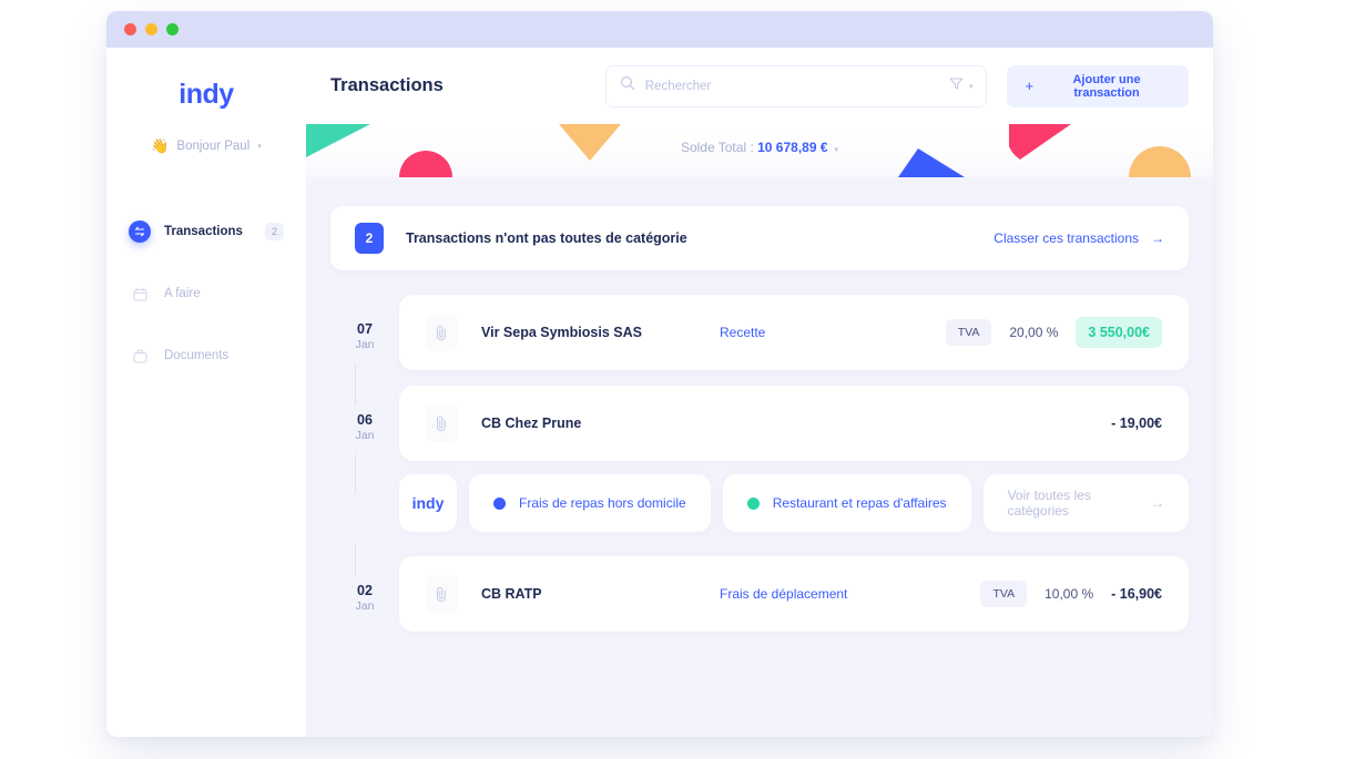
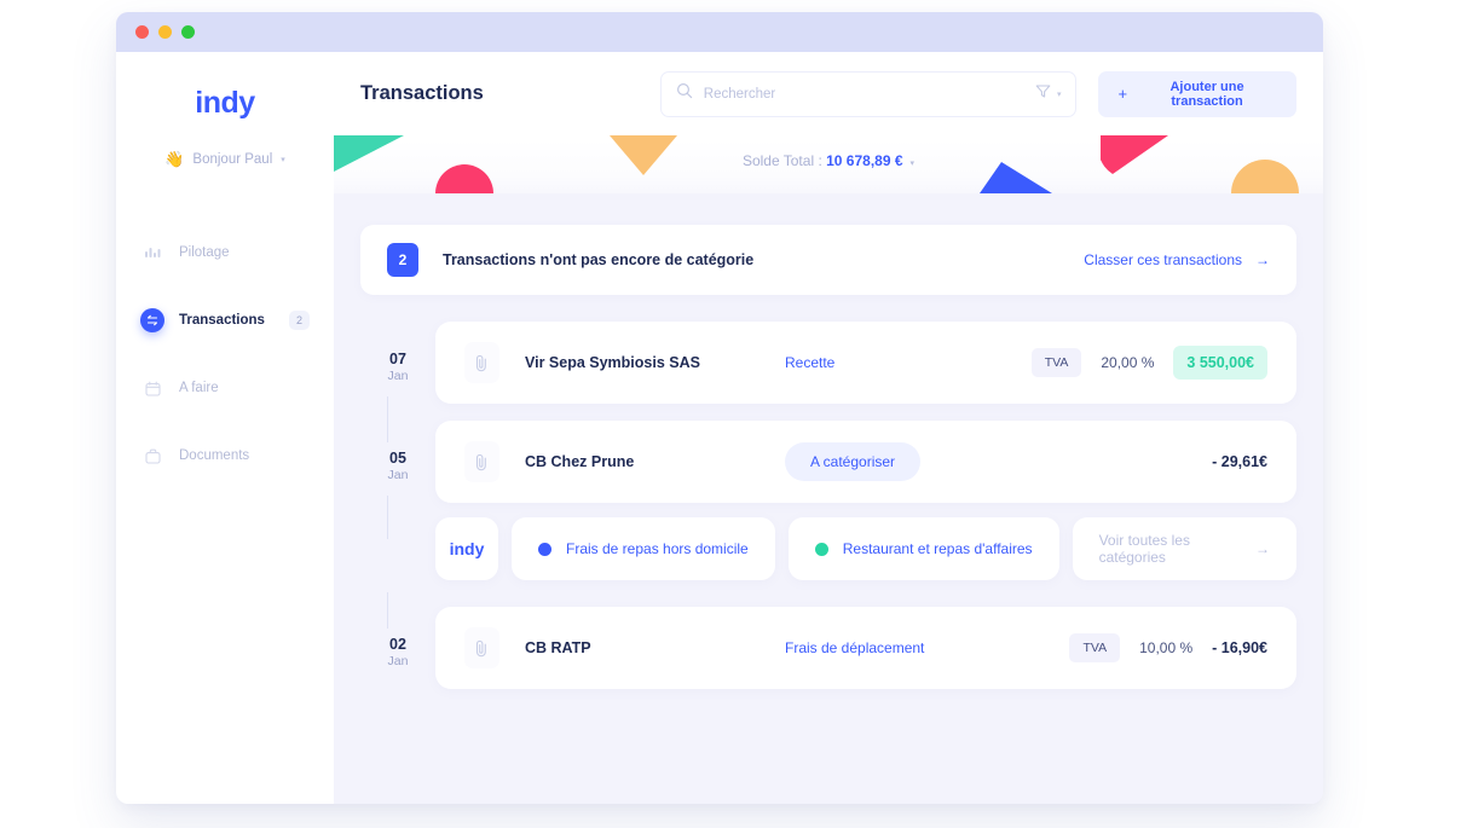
  indy
  👋
  Bonjour Paul
+ Pilotage
  Transactions
  2
  A faire
  Documents
  Transactions
  Rechercher
  +
  Ajouter une transaction
  Solde Total : 10 678,89 €
  2
- Transactions n'ont pas toutes de catégorie
+ Transactions n'ont pas encore de catégorie
  Classer ces transactions
  →
  07
  Jan
  Vir Sepa Symbiosis SAS
  Recette
  TVA
  20,00 %
  3 550,00€
- 06
+ 05
  Jan
  CB Chez Prune
+ A catégoriser
- - 19,00€
+ - 29,61€
  indy
  Frais de repas hors domicile
  Restaurant et repas d'affaires
  Voir toutes les catégories
  →
  02
  Jan
  CB RATP
  Frais de déplacement
  TVA
  10,00 %
  - 16,90€
